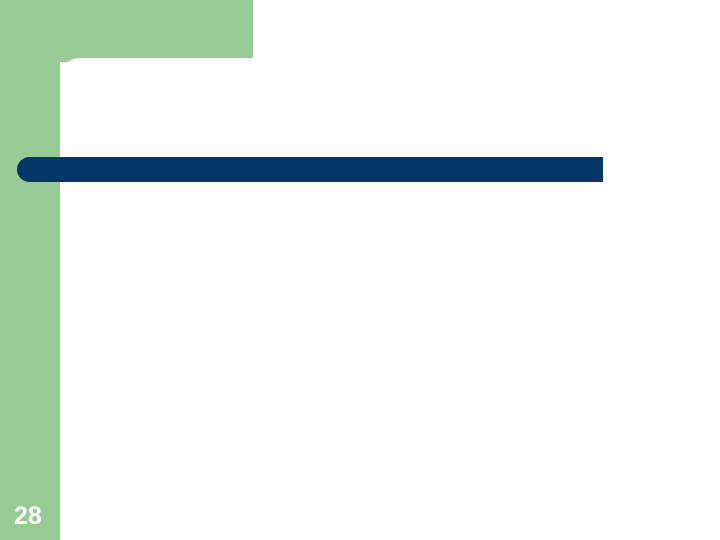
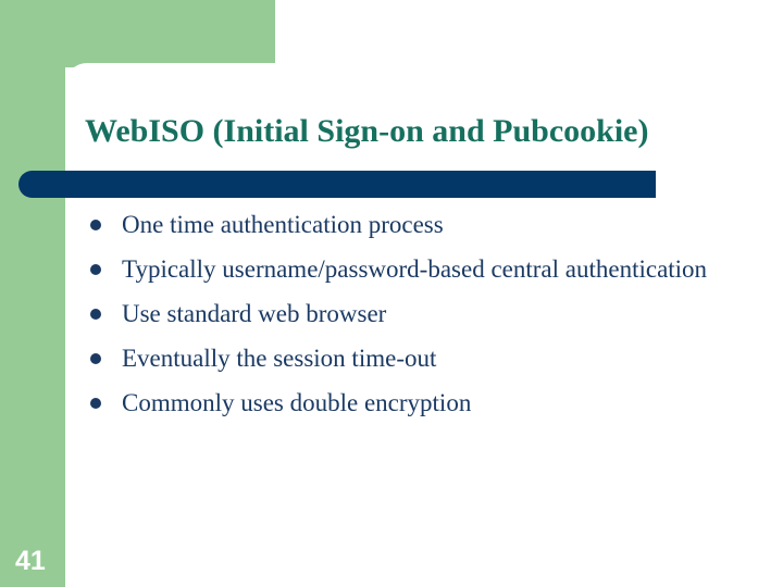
+ WebISO (Initial Sign-on and Pubcookie)
+ One time authentication process
+ Typically username/password-based central authentication
+ Use standard web browser
+ Eventually the session time-out
+ Commonly uses double encryption
- 28
+ 41
